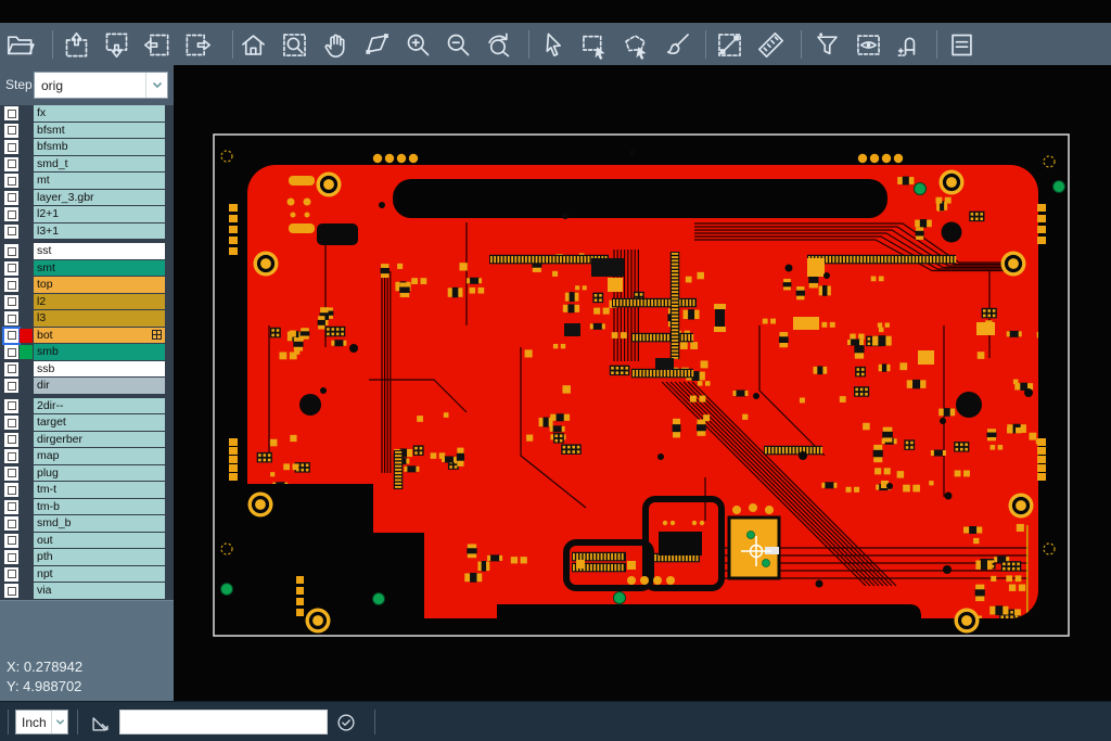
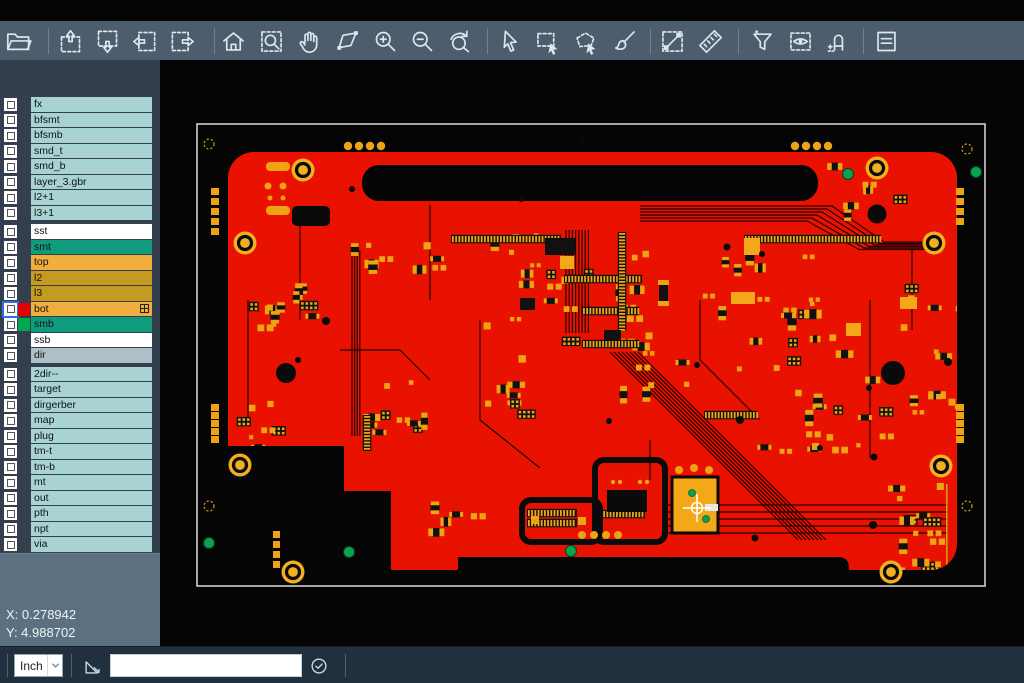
- Step
- orig
  fx
  bfsmt
  bfsmb
  smd_t
- mt
+ smd_b
  layer_3.gbr
  l2+1
  l3+1
  sst
  smt
  top
  l2
  l3
  bot
  smb
  ssb
  dir
  2dir--
  target
  dirgerber
  map
  plug
  tm-t
  tm-b
- smd_b
+ mt
  out
  pth
  npt
  via
  X: 0.278942
  Y: 4.988702
  Inch
